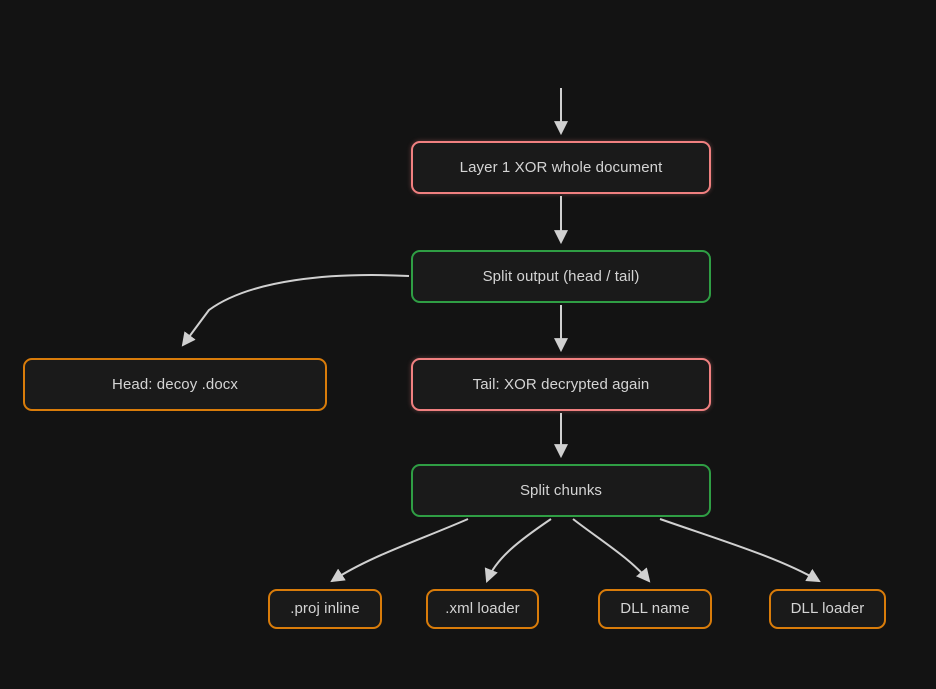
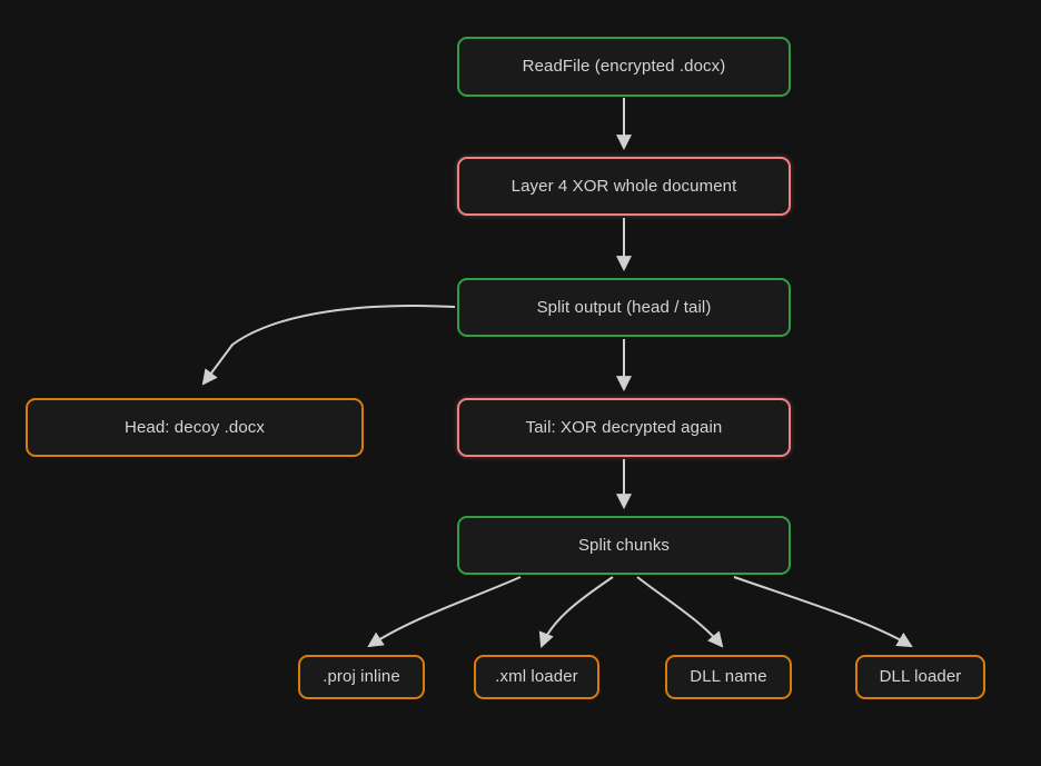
+ ReadFile (encrypted .docx)
- Layer 1 XOR whole document
+ Layer 4 XOR whole document
  Split output (head / tail)
  Head: decoy .docx
  Tail: XOR decrypted again
  Split chunks
  .proj inline
  .xml loader
  DLL name
  DLL loader
